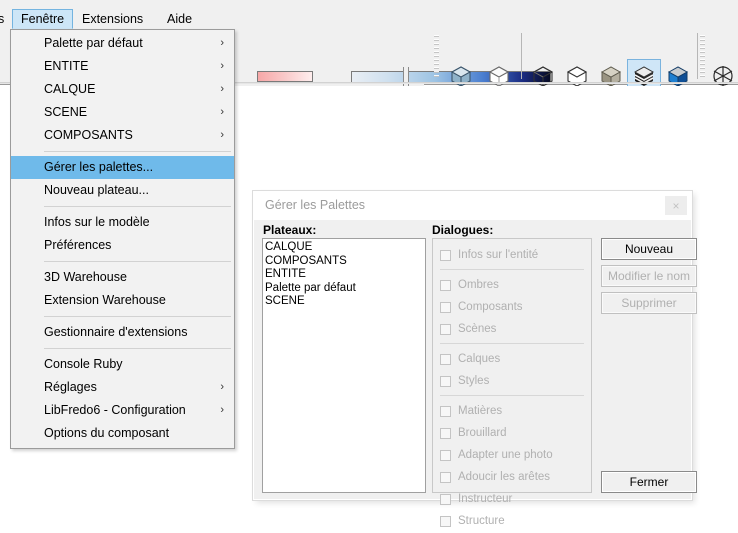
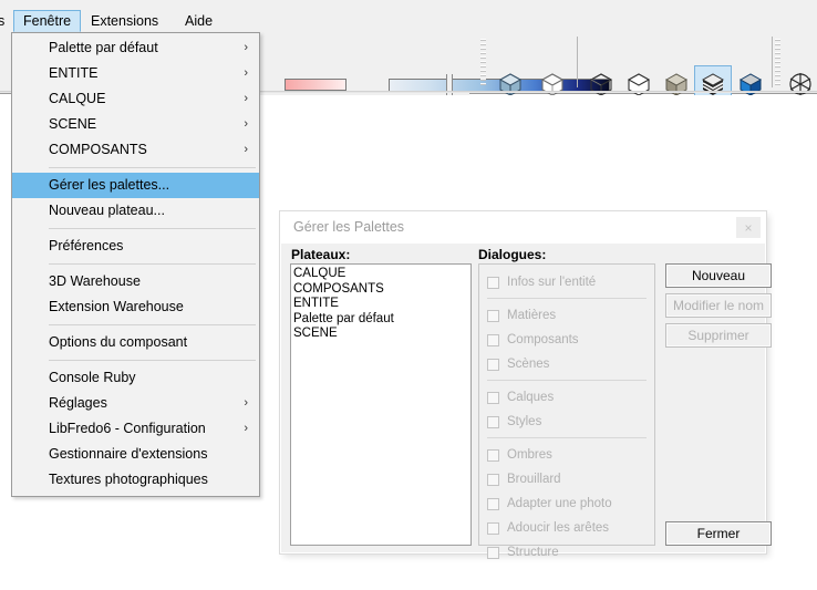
  s
  Fenêtre
  Extensions
  Aide
  Palette par défaut
  ›
  ENTITE
  ›
  CALQUE
  ›
  SCENE
  ›
  COMPOSANTS
  ›
  Gérer les palettes...
  Nouveau plateau...
- Infos sur le modèle
  Préférences
  3D Warehouse
  Extension Warehouse
- Gestionnaire d'extensions
+ Options du composant
  Console Ruby
  Réglages
  ›
  LibFredo6 - Configuration
  ›
- Options du composant
+ Gestionnaire d'extensions
+ Textures photographiques
  Gérer les Palettes
  ×
  Plateaux:
  Dialogues:
  CALQUE
  COMPOSANTS
  ENTITE
  Palette par défaut
  SCENE
  Infos sur l'entité
- Ombres
+ Matières
  Composants
  Scènes
  Calques
  Styles
- Matières
+ Ombres
  Brouillard
  Adapter une photo
  Adoucir les arêtes
- Instructeur
  Structure
  Nouveau
  Modifier le nom
  Supprimer
  Fermer
